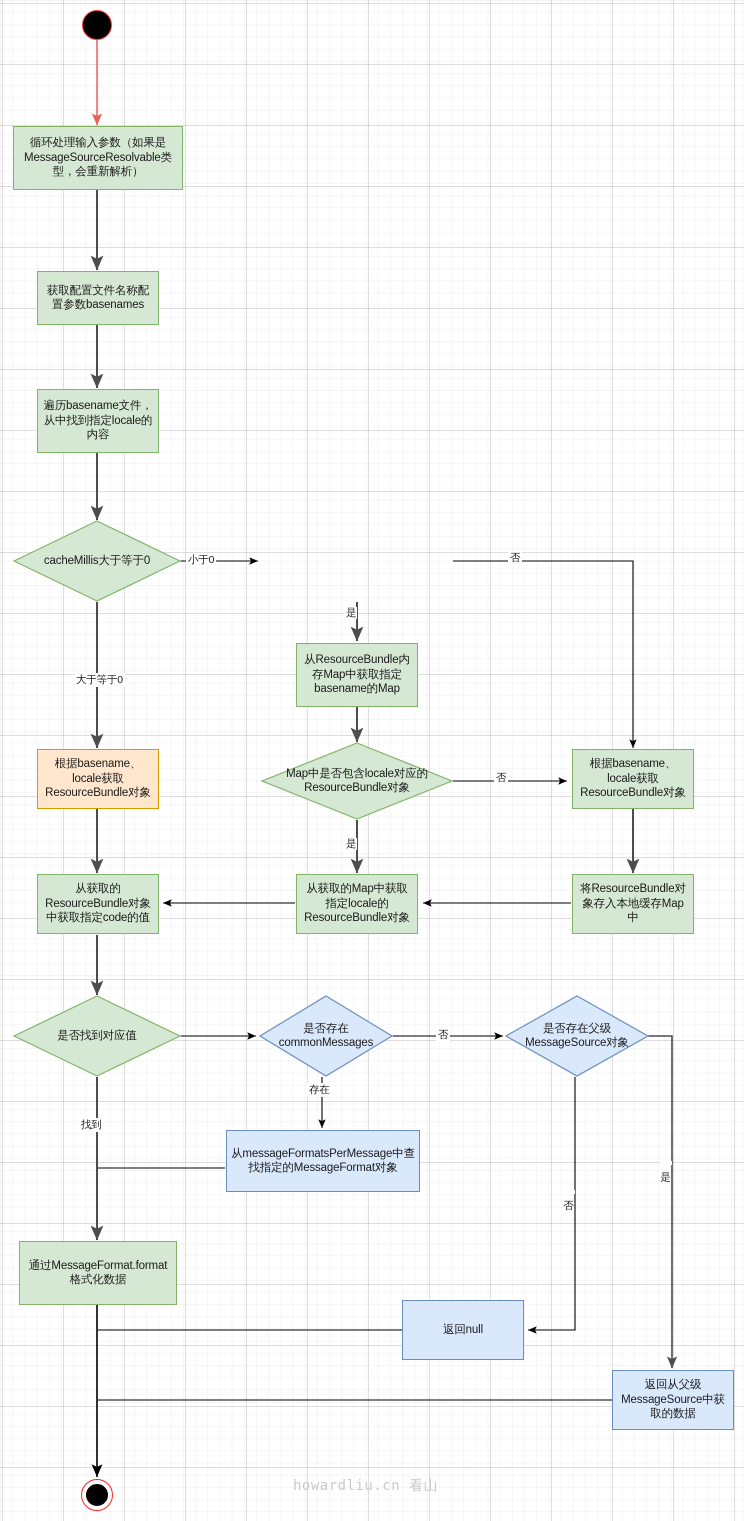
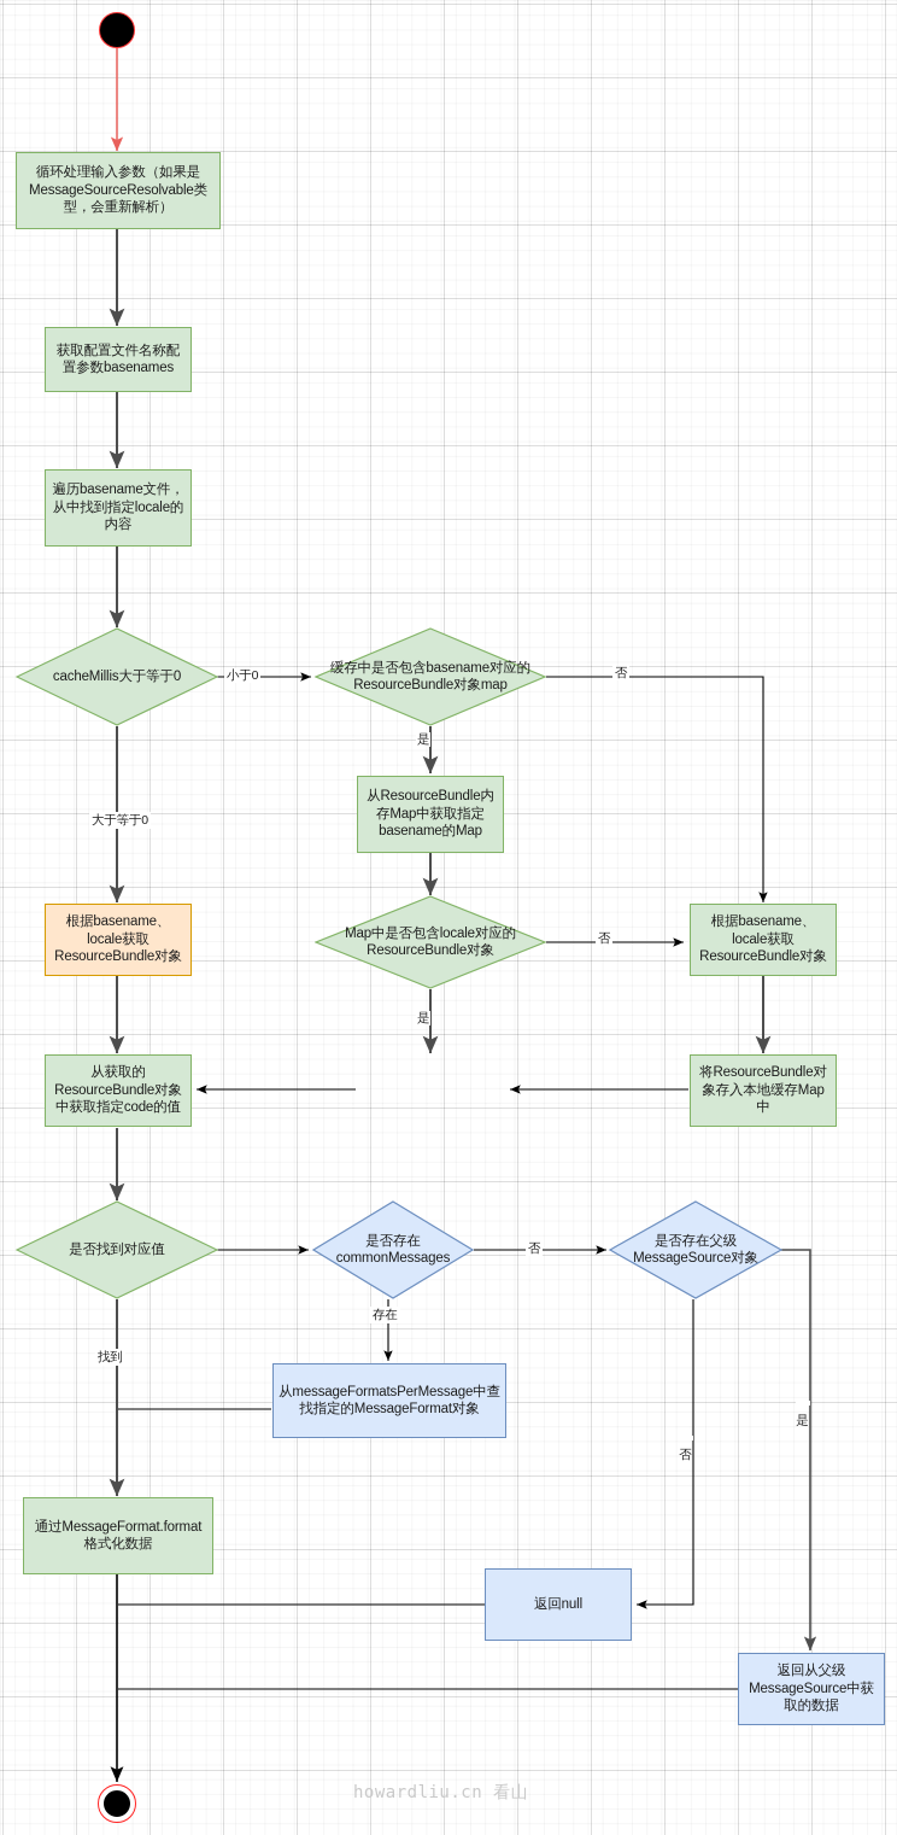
  循环处理输入参数（如果是MessageSourceResolvable类型，会重新解析）
  获取配置文件名称配置参数basenames
  遍历basename文件，从中找到指定locale的内容
  cacheMillis大于等于0
+ 缓存中是否包含basename对应的ResourceBundle对象map
  从ResourceBundle内存Map中获取指定basename的Map
  Map中是否包含locale对应的ResourceBundle对象
  根据basename、locale获取ResourceBundle对象
  根据basename、locale获取ResourceBundle对象
  从获取的ResourceBundle对象中获取指定code的值
- 从获取的Map中获取指定locale的ResourceBundle对象
  将ResourceBundle对象存入本地缓存Map中
  是否找到对应值
  是否存在commonMessages
  是否存在父级MessageSource对象
  从messageFormatsPerMessage中查找指定的MessageFormat对象
  通过MessageFormat.format格式化数据
  返回null
  返回从父级MessageSource中获取的数据
  小于0
  大于等于0
  是
  否
  否
  是
  找到
  存在
  否
  howardliu.cn 看山
